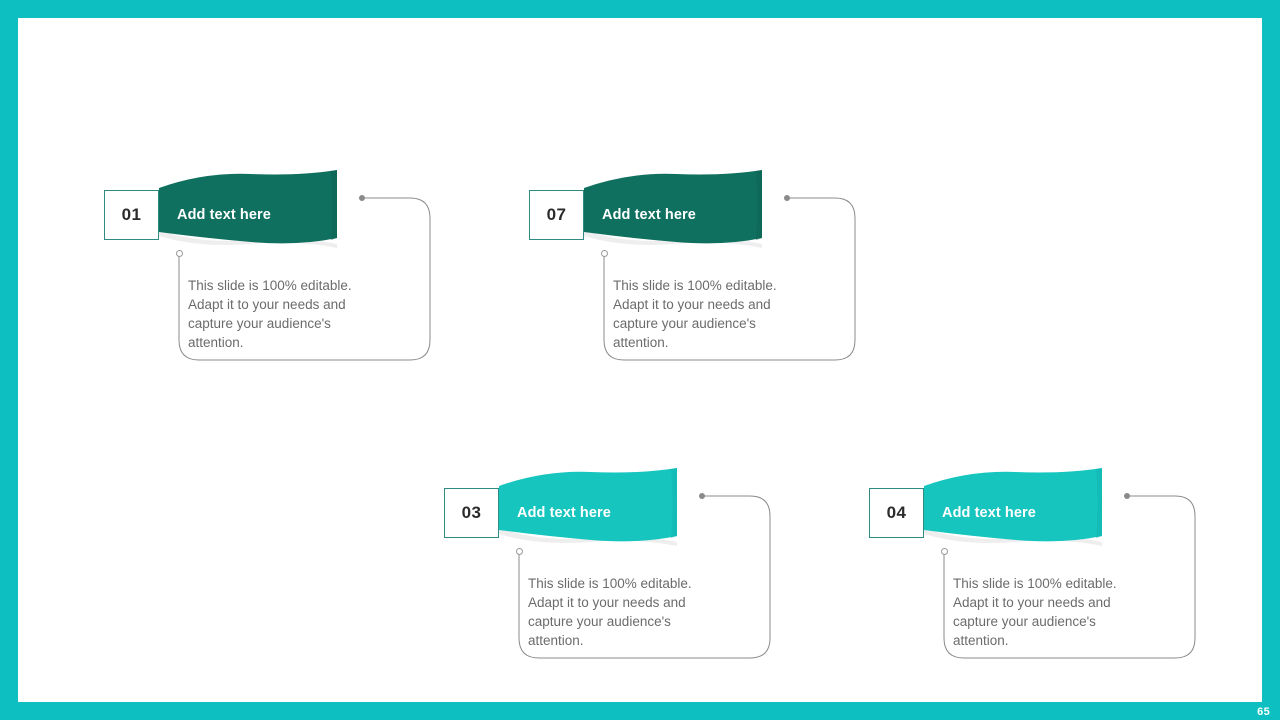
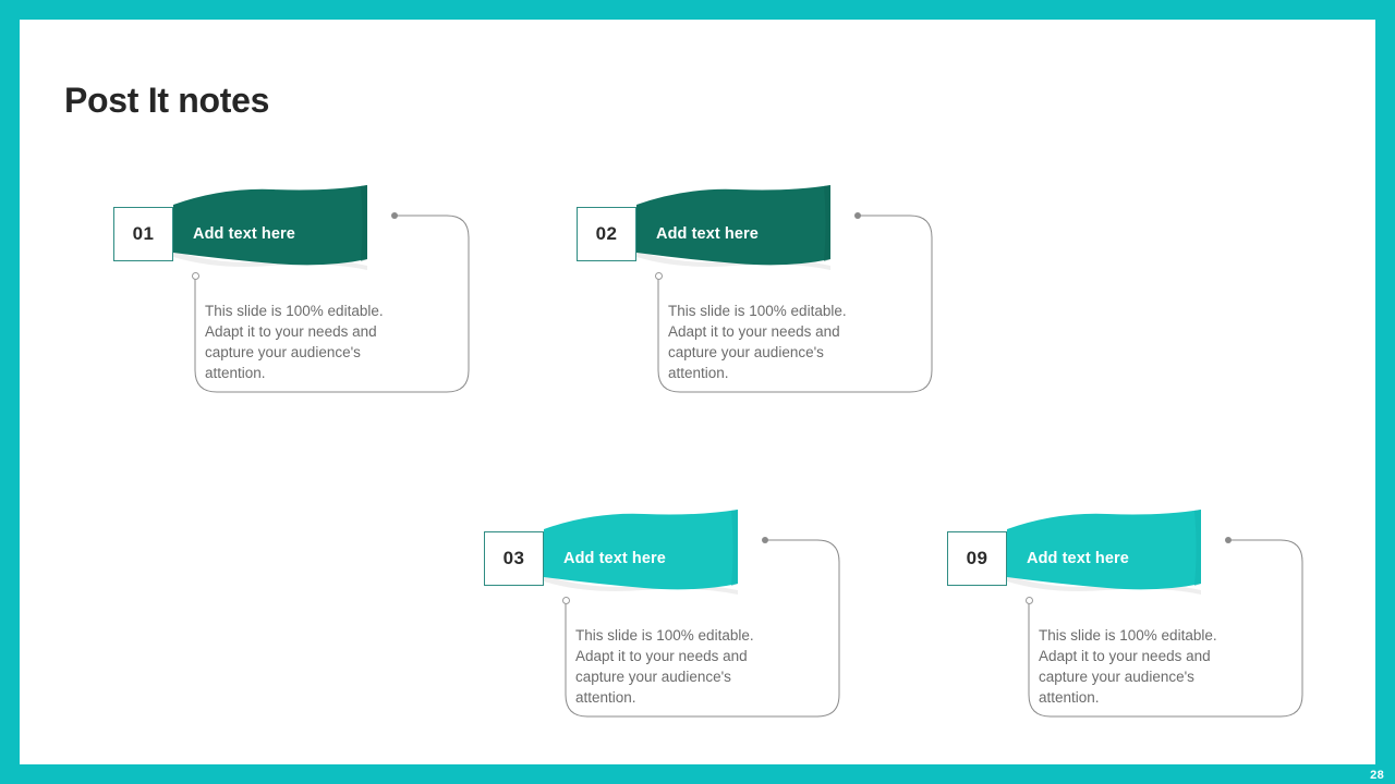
+ Post It notes
  Add text here
  01
  This slide is 100% editable. Adapt it to your needs and capture your audience's attention.
  Add text here
- 07
+ 02
  This slide is 100% editable. Adapt it to your needs and capture your audience's attention.
  Add text here
  03
  This slide is 100% editable. Adapt it to your needs and capture your audience's attention.
  Add text here
- 04
+ 09
  This slide is 100% editable. Adapt it to your needs and capture your audience's attention.
- 65
+ 28
